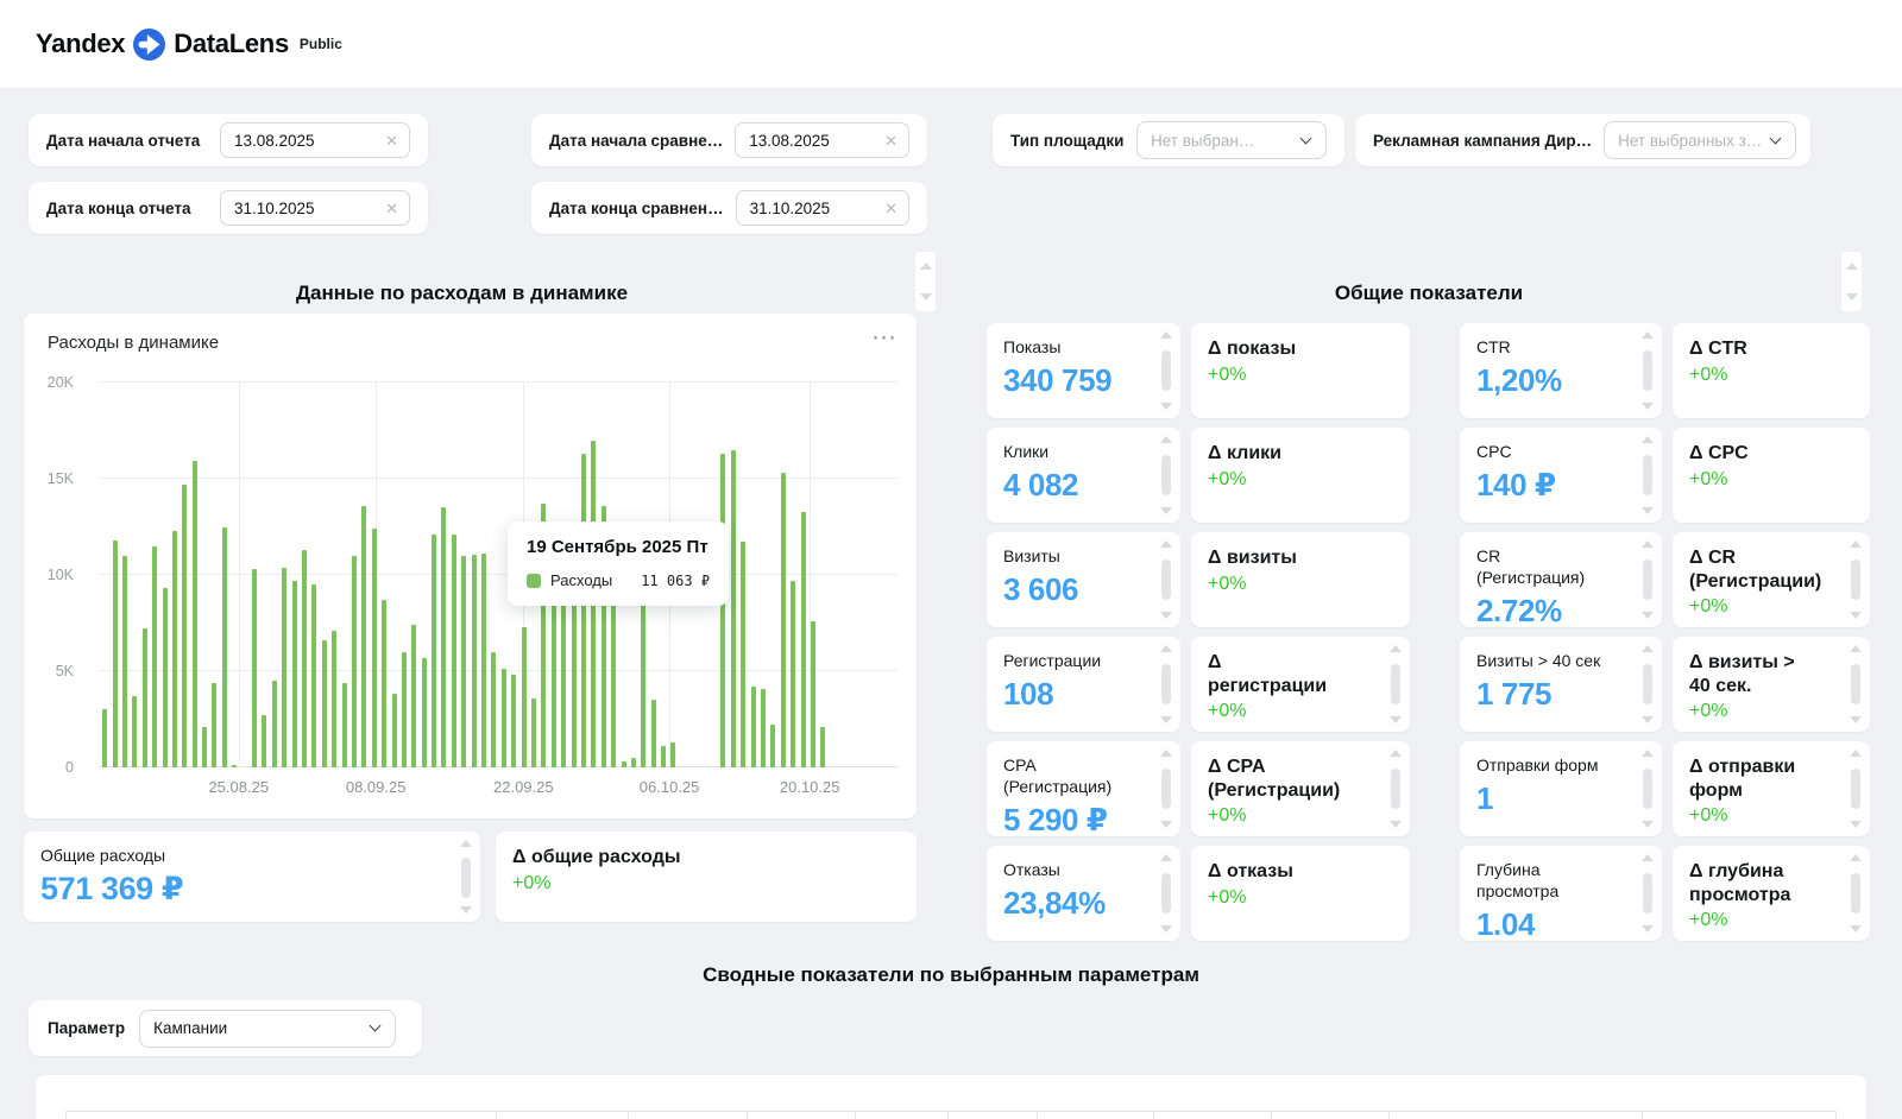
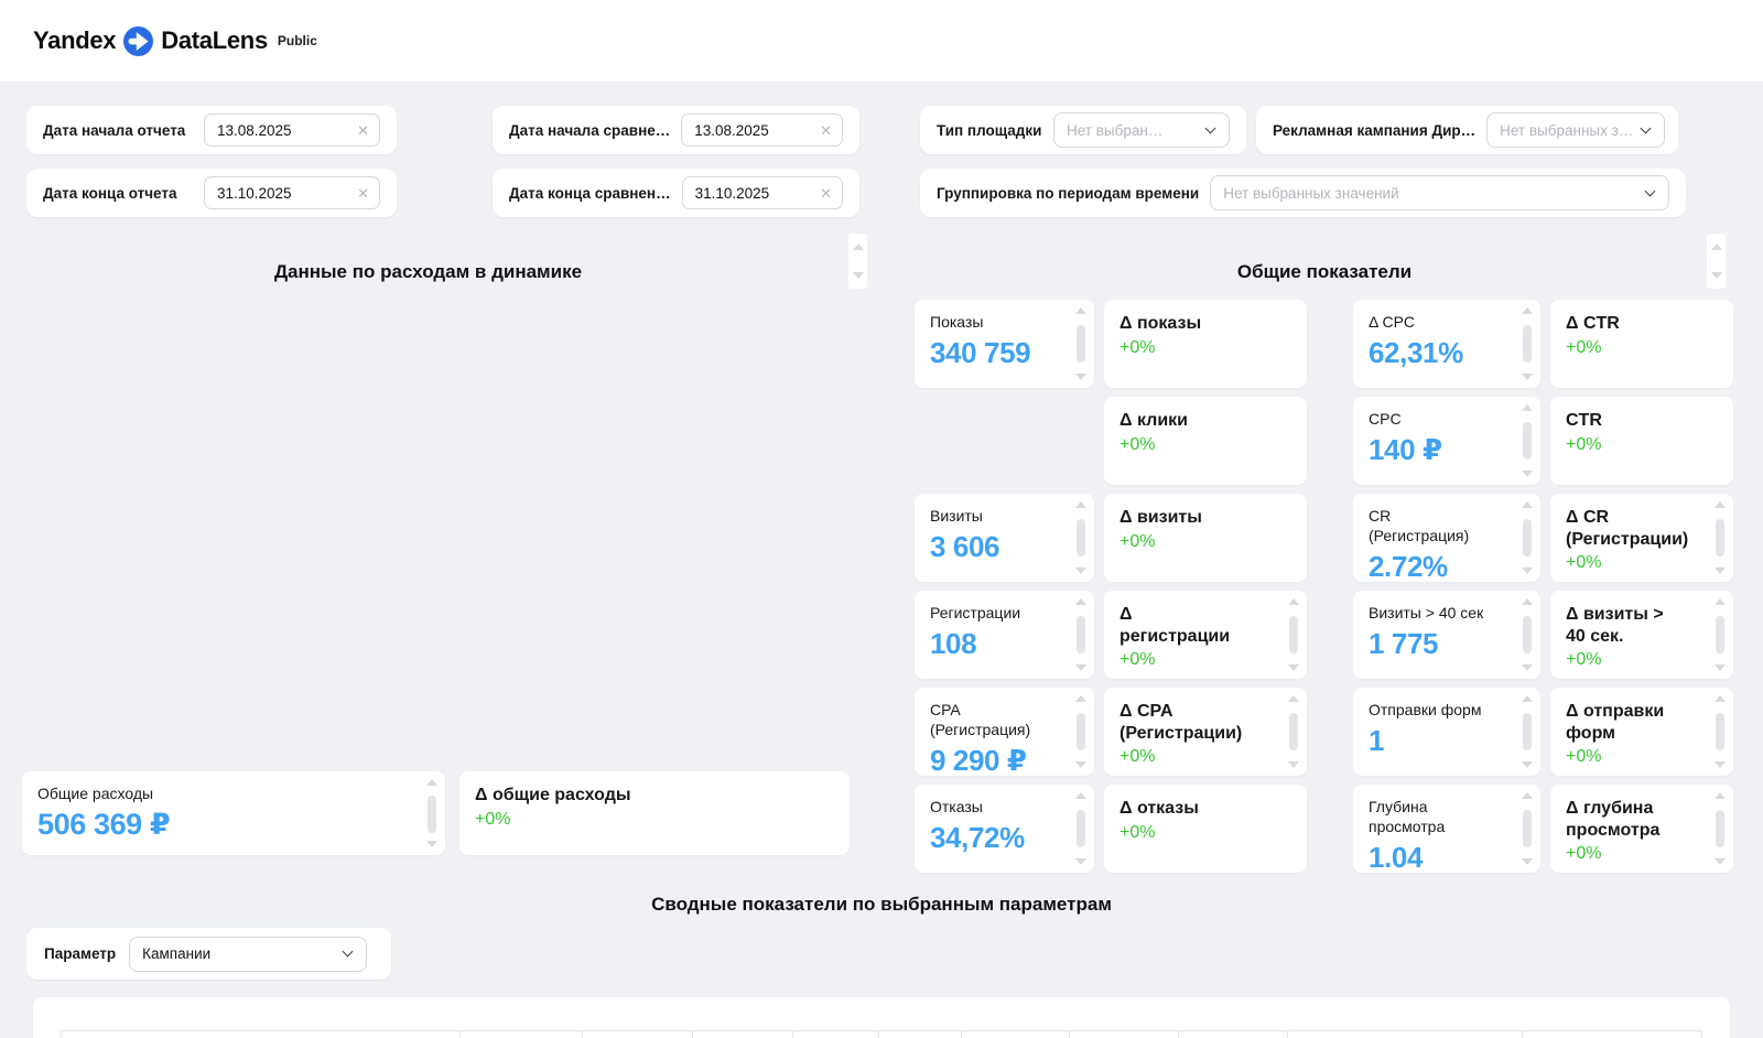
  Yandex
  DataLens
  Public
  Дата начала отчета
  13.08.2025
  ✕
  Дата конца отчета
  31.10.2025
  ✕
  Дата начала сравне…
  13.08.2025
  ✕
  Дата конца сравнен…
  31.10.2025
  ✕
  Тип площадки
  Нет выбран…
  Рекламная кампания Дир…
  Нет выбранных з…
+ Группировка по периодам времени
+ Нет выбранных значений
  Данные по расходам в динамике
- Расходы в динамике
- ⋯
- 0
- 5K
- 10K
- 15K
- 20K
- 25.08.25
- 08.09.25
- 22.09.25
- 06.10.25
- 20.10.25
- 19 Сентябрь 2025 Пт
- Расходы
- 11 063 ₽
  Общие расходы
- 571 369 ₽
+ 506 369 ₽
  Δ общие расходы
  +0%
  Общие показатели
  Показы
  340 759
  Δ показы
  +0%
- CTR
+ Δ CPC
- 1,20%
+ 62,31%
  Δ CTR
  +0%
- Клики
- 4 082
  Δ клики
  +0%
  CPC
  140 ₽
- Δ CPC
+ CTR
  +0%
  Визиты
  3 606
  Δ визиты
  +0%
  CR
  (Регистрация)
  2.72%
  Δ CR
  (Регистрации)
  +0%
  Регистрации
  108
  Δ
  регистрации
  +0%
  Визиты > 40 сек
  1 775
  Δ визиты >
  40 сек.
  +0%
  CPA
  (Регистрация)
- 5 290 ₽
+ 9 290 ₽
  Δ CPA
  (Регистрации)
  +0%
  Отправки форм
  1
  Δ отправки
  форм
  +0%
  Отказы
- 23,84%
+ 34,72%
  Δ отказы
  +0%
  Глубина
  просмотра
  1.04
  Δ глубина
  просмотра
  +0%
  Сводные показатели по выбранным параметрам
  Параметр
  Кампании
